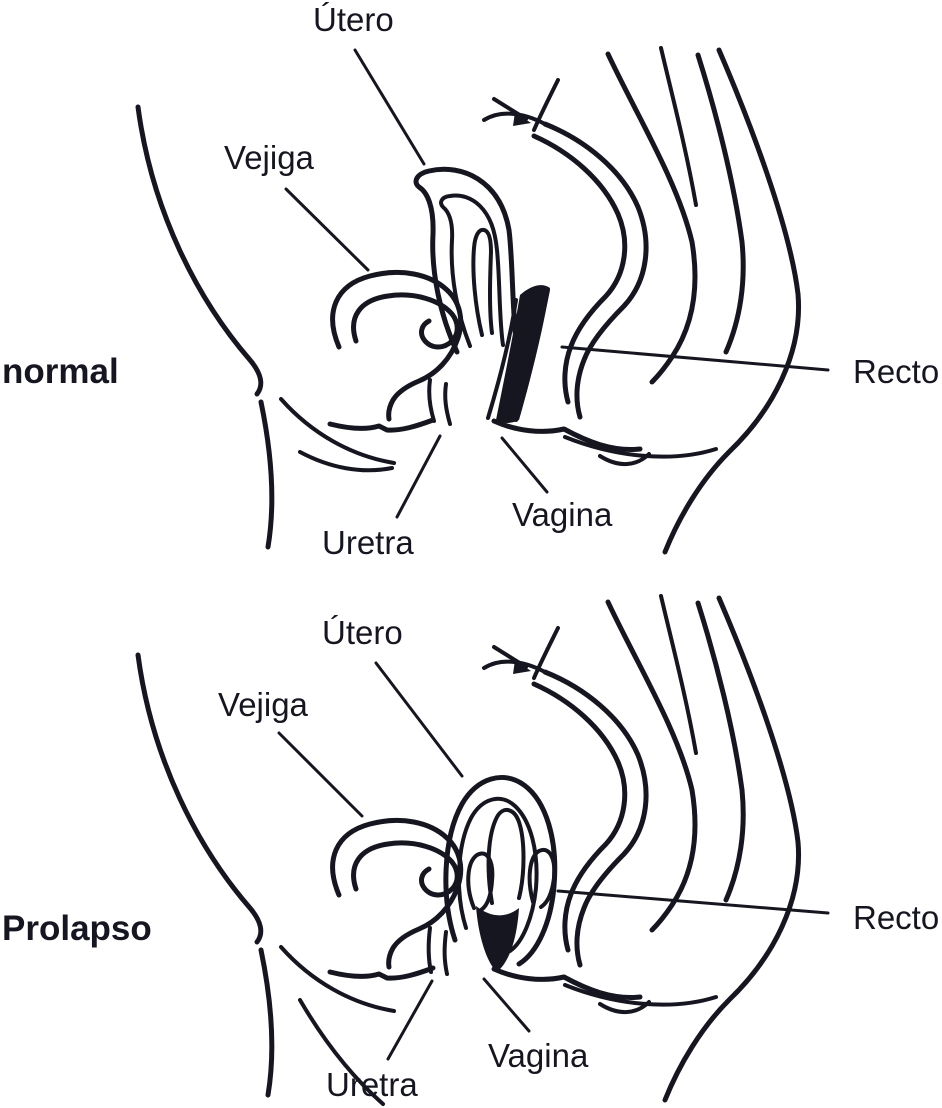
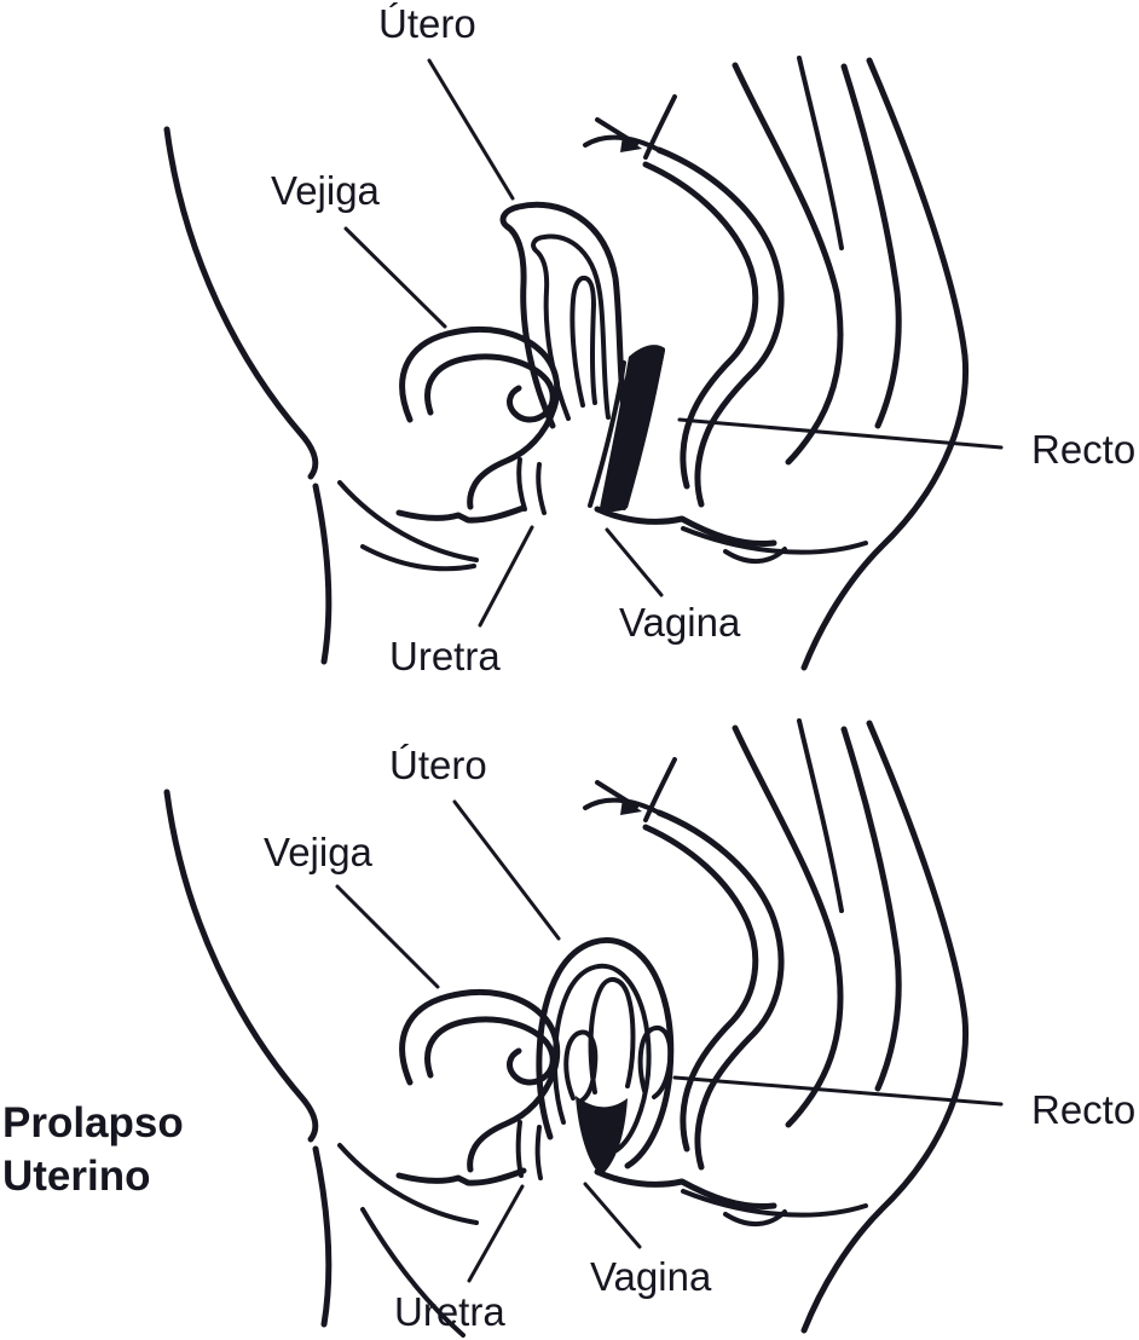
  Útero
  Vejiga
- normal
  Recto
  Vagina
  Uretra
  Útero
  Vejiga
  Prolapso
+ Uterino
  Recto
  Vagina
  Uretra
